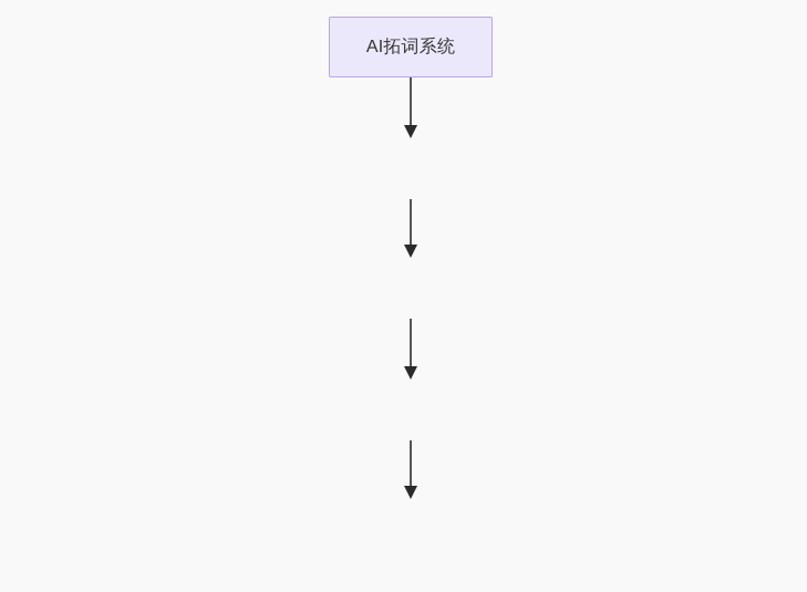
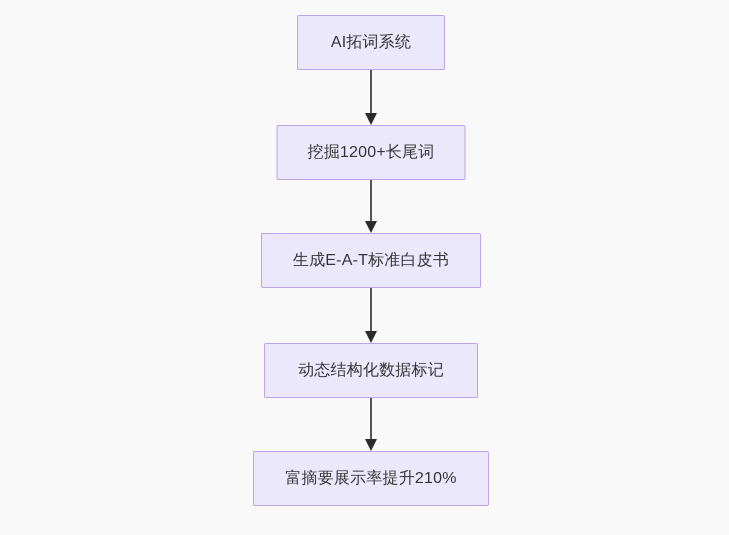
  AI拓词系统
+ 挖掘1200+长尾词
+ 生成E-A-T标准白皮书
+ 动态结构化数据标记
+ 富摘要展示率提升210%
